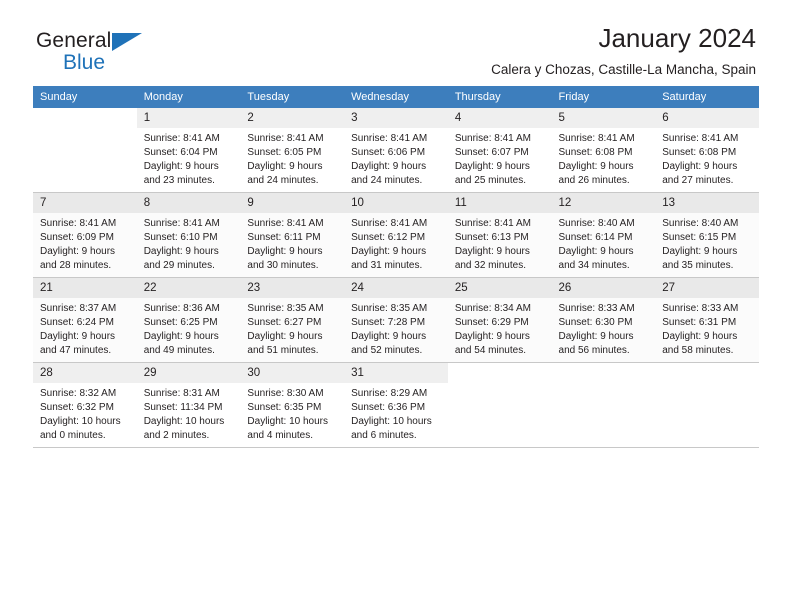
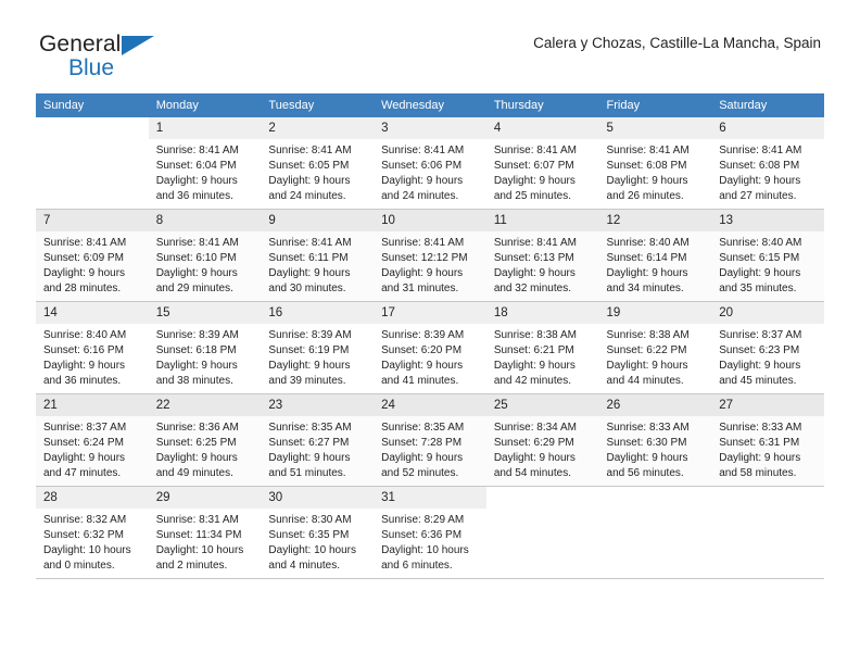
  General
  Blue
- January 2024
  Calera y Chozas, Castille-La Mancha, Spain
  Sunday	Monday	Tuesday	Wednesday	Thursday	Friday	Saturday
- 	1Sunrise: 8:41 AMSunset: 6:04 PMDaylight: 9 hoursand 23 minutes.	2Sunrise: 8:41 AMSunset: 6:05 PMDaylight: 9 hoursand 24 minutes.	3Sunrise: 8:41 AMSunset: 6:06 PMDaylight: 9 hoursand 24 minutes.	4Sunrise: 8:41 AMSunset: 6:07 PMDaylight: 9 hoursand 25 minutes.	5Sunrise: 8:41 AMSunset: 6:08 PMDaylight: 9 hoursand 26 minutes.	6Sunrise: 8:41 AMSunset: 6:08 PMDaylight: 9 hoursand 27 minutes.
+ 	1Sunrise: 8:41 AMSunset: 6:04 PMDaylight: 9 hoursand 36 minutes.	2Sunrise: 8:41 AMSunset: 6:05 PMDaylight: 9 hoursand 24 minutes.	3Sunrise: 8:41 AMSunset: 6:06 PMDaylight: 9 hoursand 24 minutes.	4Sunrise: 8:41 AMSunset: 6:07 PMDaylight: 9 hoursand 25 minutes.	5Sunrise: 8:41 AMSunset: 6:08 PMDaylight: 9 hoursand 26 minutes.	6Sunrise: 8:41 AMSunset: 6:08 PMDaylight: 9 hoursand 27 minutes.
- 7Sunrise: 8:41 AMSunset: 6:09 PMDaylight: 9 hoursand 28 minutes.	8Sunrise: 8:41 AMSunset: 6:10 PMDaylight: 9 hoursand 29 minutes.	9Sunrise: 8:41 AMSunset: 6:11 PMDaylight: 9 hoursand 30 minutes.	10Sunrise: 8:41 AMSunset: 6:12 PMDaylight: 9 hoursand 31 minutes.	11Sunrise: 8:41 AMSunset: 6:13 PMDaylight: 9 hoursand 32 minutes.	12Sunrise: 8:40 AMSunset: 6:14 PMDaylight: 9 hoursand 34 minutes.	13Sunrise: 8:40 AMSunset: 6:15 PMDaylight: 9 hoursand 35 minutes.
+ 7Sunrise: 8:41 AMSunset: 6:09 PMDaylight: 9 hoursand 28 minutes.	8Sunrise: 8:41 AMSunset: 6:10 PMDaylight: 9 hoursand 29 minutes.	9Sunrise: 8:41 AMSunset: 6:11 PMDaylight: 9 hoursand 30 minutes.	10Sunrise: 8:41 AMSunset: 12:12 PMDaylight: 9 hoursand 31 minutes.	11Sunrise: 8:41 AMSunset: 6:13 PMDaylight: 9 hoursand 32 minutes.	12Sunrise: 8:40 AMSunset: 6:14 PMDaylight: 9 hoursand 34 minutes.	13Sunrise: 8:40 AMSunset: 6:15 PMDaylight: 9 hoursand 35 minutes.
+ 14Sunrise: 8:40 AMSunset: 6:16 PMDaylight: 9 hoursand 36 minutes.	15Sunrise: 8:39 AMSunset: 6:18 PMDaylight: 9 hoursand 38 minutes.	16Sunrise: 8:39 AMSunset: 6:19 PMDaylight: 9 hoursand 39 minutes.	17Sunrise: 8:39 AMSunset: 6:20 PMDaylight: 9 hoursand 41 minutes.	18Sunrise: 8:38 AMSunset: 6:21 PMDaylight: 9 hoursand 42 minutes.	19Sunrise: 8:38 AMSunset: 6:22 PMDaylight: 9 hoursand 44 minutes.	20Sunrise: 8:37 AMSunset: 6:23 PMDaylight: 9 hoursand 45 minutes.
  21Sunrise: 8:37 AMSunset: 6:24 PMDaylight: 9 hoursand 47 minutes.	22Sunrise: 8:36 AMSunset: 6:25 PMDaylight: 9 hoursand 49 minutes.	23Sunrise: 8:35 AMSunset: 6:27 PMDaylight: 9 hoursand 51 minutes.	24Sunrise: 8:35 AMSunset: 7:28 PMDaylight: 9 hoursand 52 minutes.	25Sunrise: 8:34 AMSunset: 6:29 PMDaylight: 9 hoursand 54 minutes.	26Sunrise: 8:33 AMSunset: 6:30 PMDaylight: 9 hoursand 56 minutes.	27Sunrise: 8:33 AMSunset: 6:31 PMDaylight: 9 hoursand 58 minutes.
  28Sunrise: 8:32 AMSunset: 6:32 PMDaylight: 10 hoursand 0 minutes.	29Sunrise: 8:31 AMSunset: 11:34 PMDaylight: 10 hoursand 2 minutes.	30Sunrise: 8:30 AMSunset: 6:35 PMDaylight: 10 hoursand 4 minutes.	31Sunrise: 8:29 AMSunset: 6:36 PMDaylight: 10 hoursand 6 minutes.
